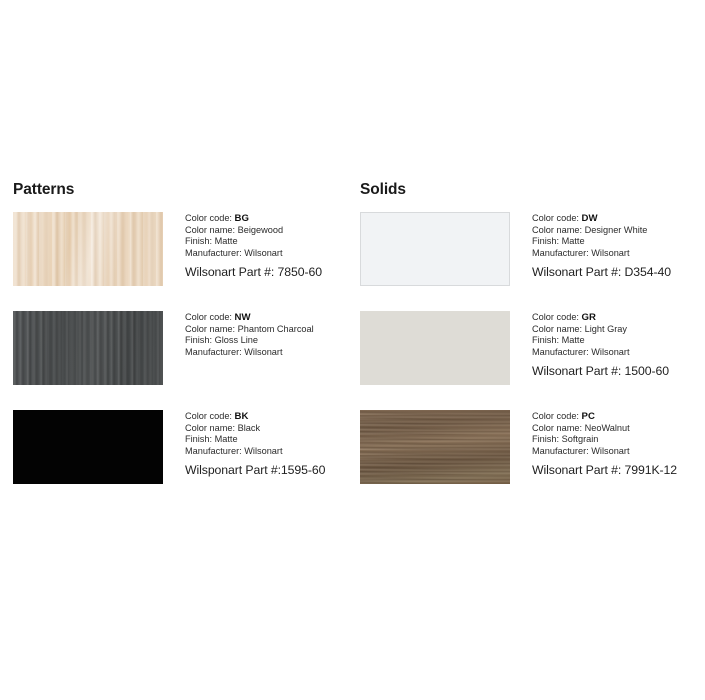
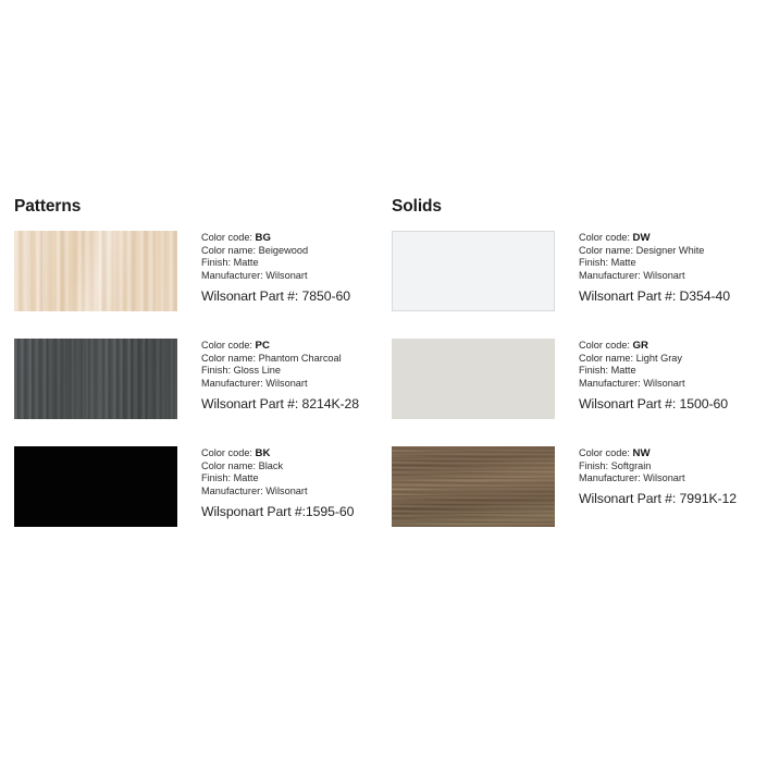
  Patterns
  Color code: BG
  Color name: Beigewood
  Finish: Matte
  Manufacturer: Wilsonart
  Wilsonart Part #: 7850-60
- Color code: NW
+ Color code: PC
  Color name: Phantom Charcoal
  Finish: Gloss Line
  Manufacturer: Wilsonart
+ Wilsonart Part #: 8214K-28
  Color code: BK
  Color name: Black
  Finish: Matte
  Manufacturer: Wilsonart
  Wilsponart Part #:1595-60
  Solids
  Color code: DW
  Color name: Designer White
  Finish: Matte
  Manufacturer: Wilsonart
  Wilsonart Part #: D354-40
  Color code: GR
  Color name: Light Gray
  Finish: Matte
  Manufacturer: Wilsonart
  Wilsonart Part #: 1500-60
- Color code: PC
+ Color code: NW
- Color name: NeoWalnut
  Finish: Softgrain
  Manufacturer: Wilsonart
  Wilsonart Part #: 7991K-12
